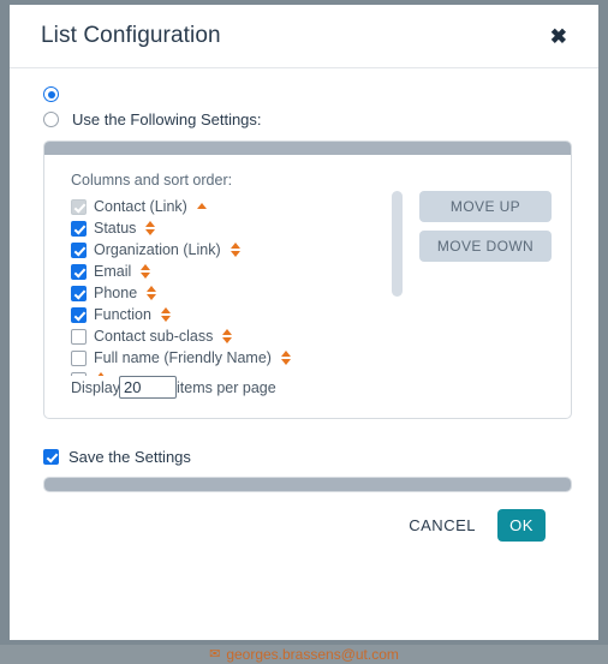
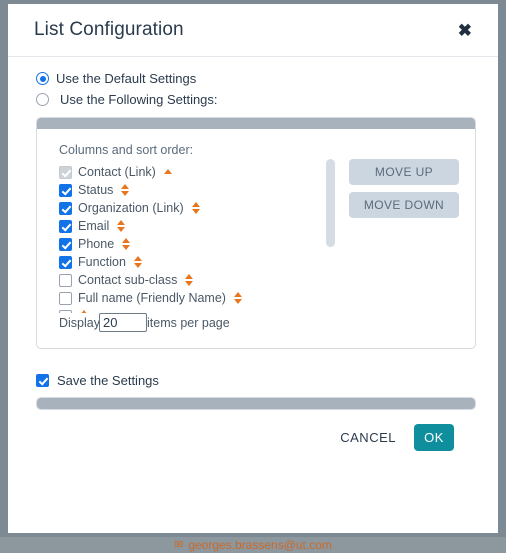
  ✉
  georges.brassens@ut.com
  List Configuration
  ✖
+ Use the Default Settings
  Use the Following Settings:
  Columns and sort order:
  Contact (Link)
  Status
  Organization (Link)
  Email
  Phone
  Function
  Contact sub-class
  Full name (Friendly Name)
  Display
  20
  items per page
  MOVE UP
  MOVE DOWN
  Save the Settings
  CANCEL
  OK
